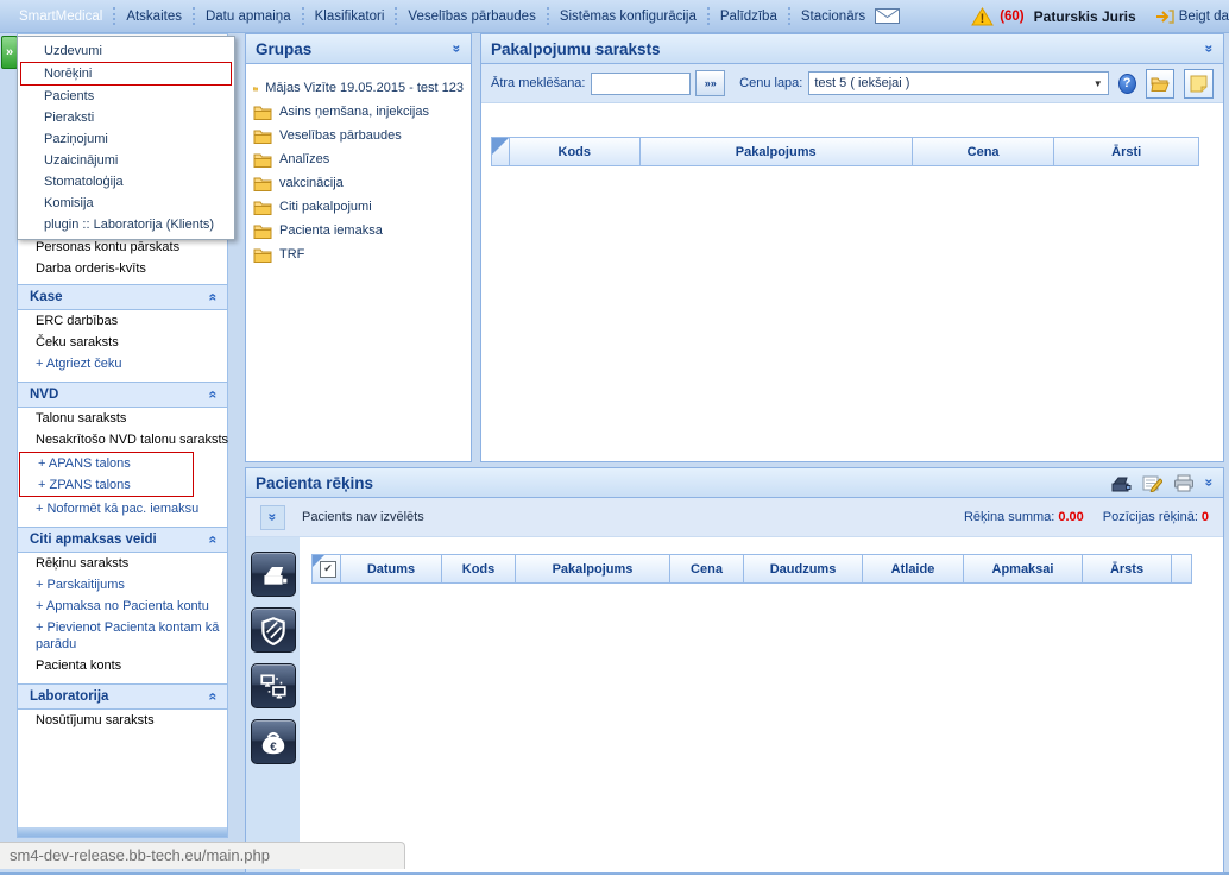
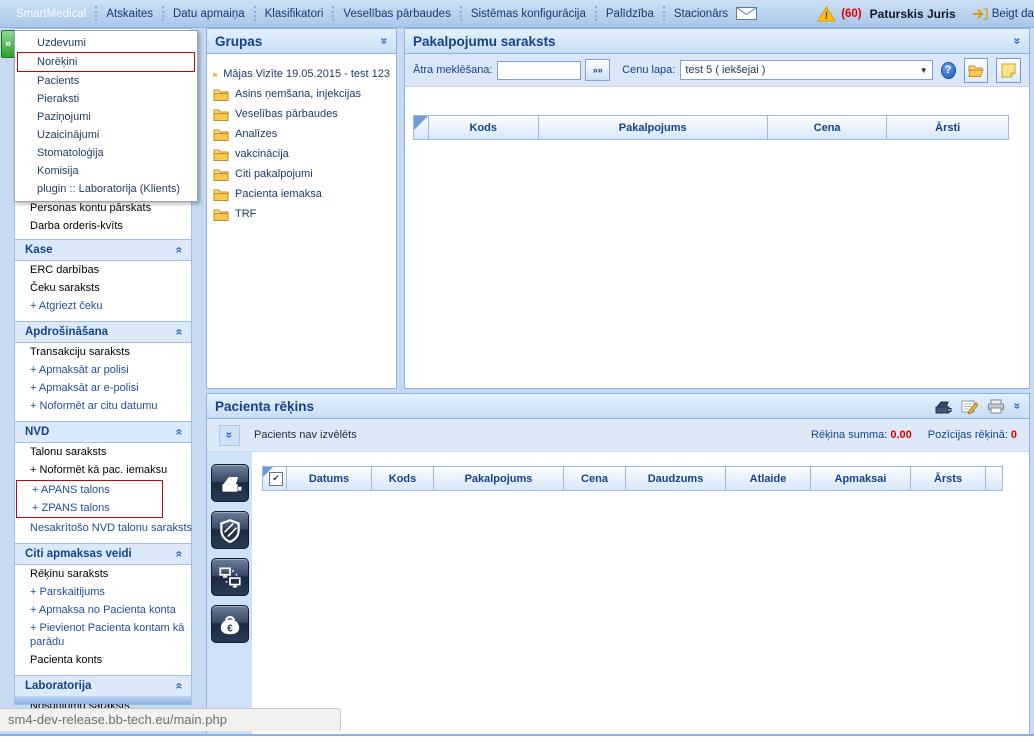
  SmartMedical
  Atskaites
  Datu apmaiņa
  Klasifikatori
  Veselības pārbaudes
  Sistēmas konfigurācija
  Palīdzība
  Stacionārs
  !
  (60)
  Paturskis Juris
  Beigt da
  Personas kontu pārskats
  Darba orderis-kvīts
  Kase
  ERC darbības
  Čeku saraksts
  + Atgriezt čeku
+ Apdrošināšana
+ Transakciju saraksts
+ + Apmaksāt ar polisi
+ + Apmaksāt ar e-polisi
+ + Noformēt ar citu datumu
  NVD
  Talonu saraksts
- Nesakrītošo NVD talonu saraksts
+ + Noformēt kā pac. iemaksu
  + APANS talons
  + ZPANS talons
- + Noformēt kā pac. iemaksu
+ Nesakrītošo NVD talonu saraksts
  Citi apmaksas veidi
  Rēķinu saraksts
  + Parskaitijums
- + Apmaksa no Pacienta kontu
+ + Apmaksa no Pacienta konta
  + Pievienot Pacienta kontam kā parādu
  Pacienta konts
  Laboratorija
  Nosūtījumu saraksts
  Uzdevumi
  Norēķini
  Pacients
  Pieraksti
  Paziņojumi
  Uzaicinājumi
  Stomatoloģija
  Komisija
  plugin :: Laboratorija (Klients)
  Grupas
  Mājas Vizīte 19.05.2015 - test 123
  Asins ņemšana, injekcijas
  Veselības pārbaudes
  Analīzes
  vakcinācija
  Citi pakalpojumi
  Pacienta iemaksa
  TRF
  Pakalpojumu saraksts
  Ātra meklēšana:
  »»
  Cenu lapa:
  test 5 ( iekšejai )
  ?
  Kods
  Pakalpojums
  Cena
  Ārsti
  Pacienta rēķins
  Pacients nav izvēlēts
  Rēķina summa: 0.00
  Pozīcijas rēķinā: 0
  €
  Datums
  Kods
  Pakalpojums
  Cena
  Daudzums
  Atlaide
  Apmaksai
  Ārsts
  sm4-dev-release.bb-tech.eu/main.php
